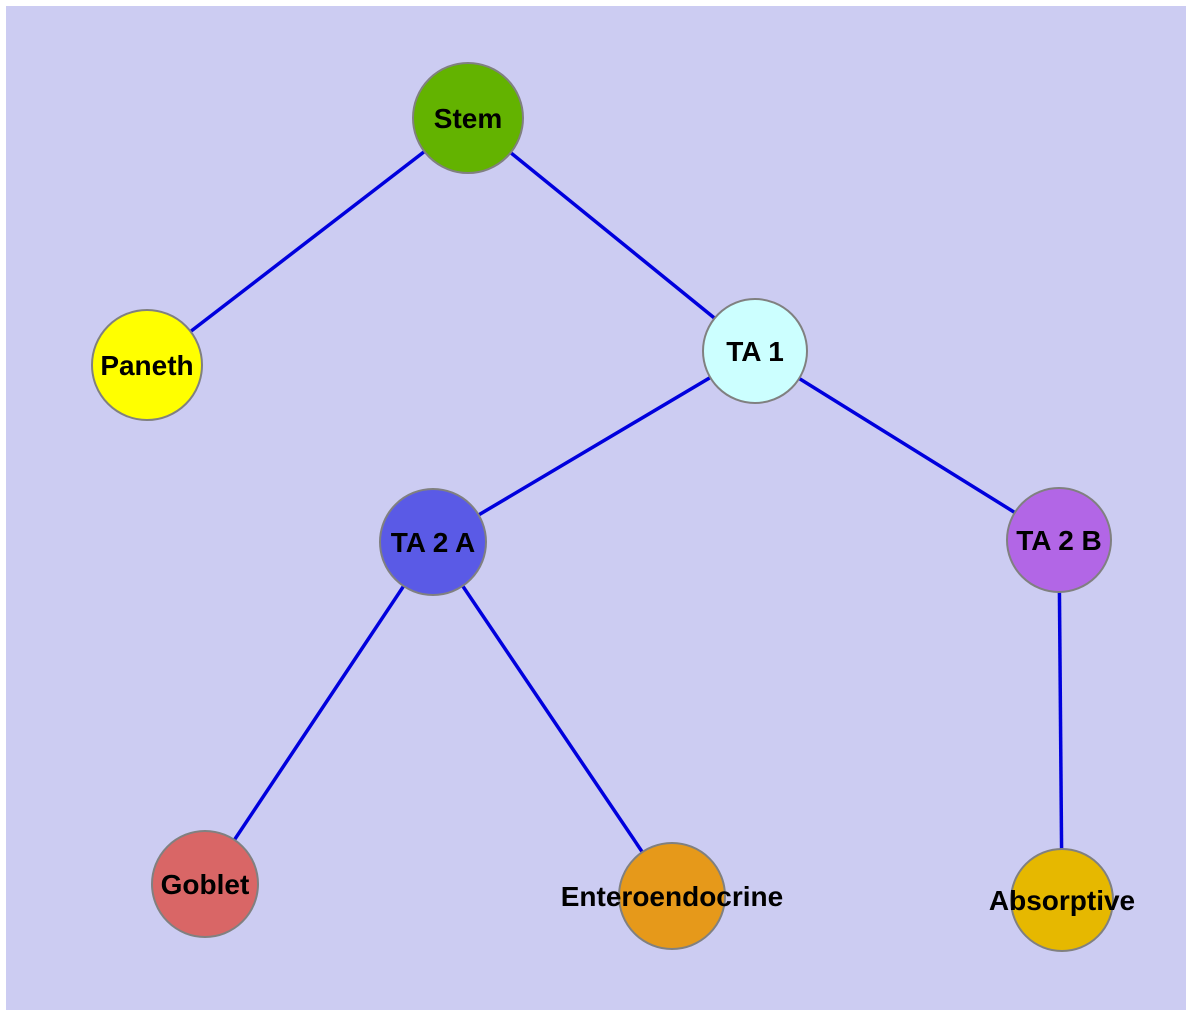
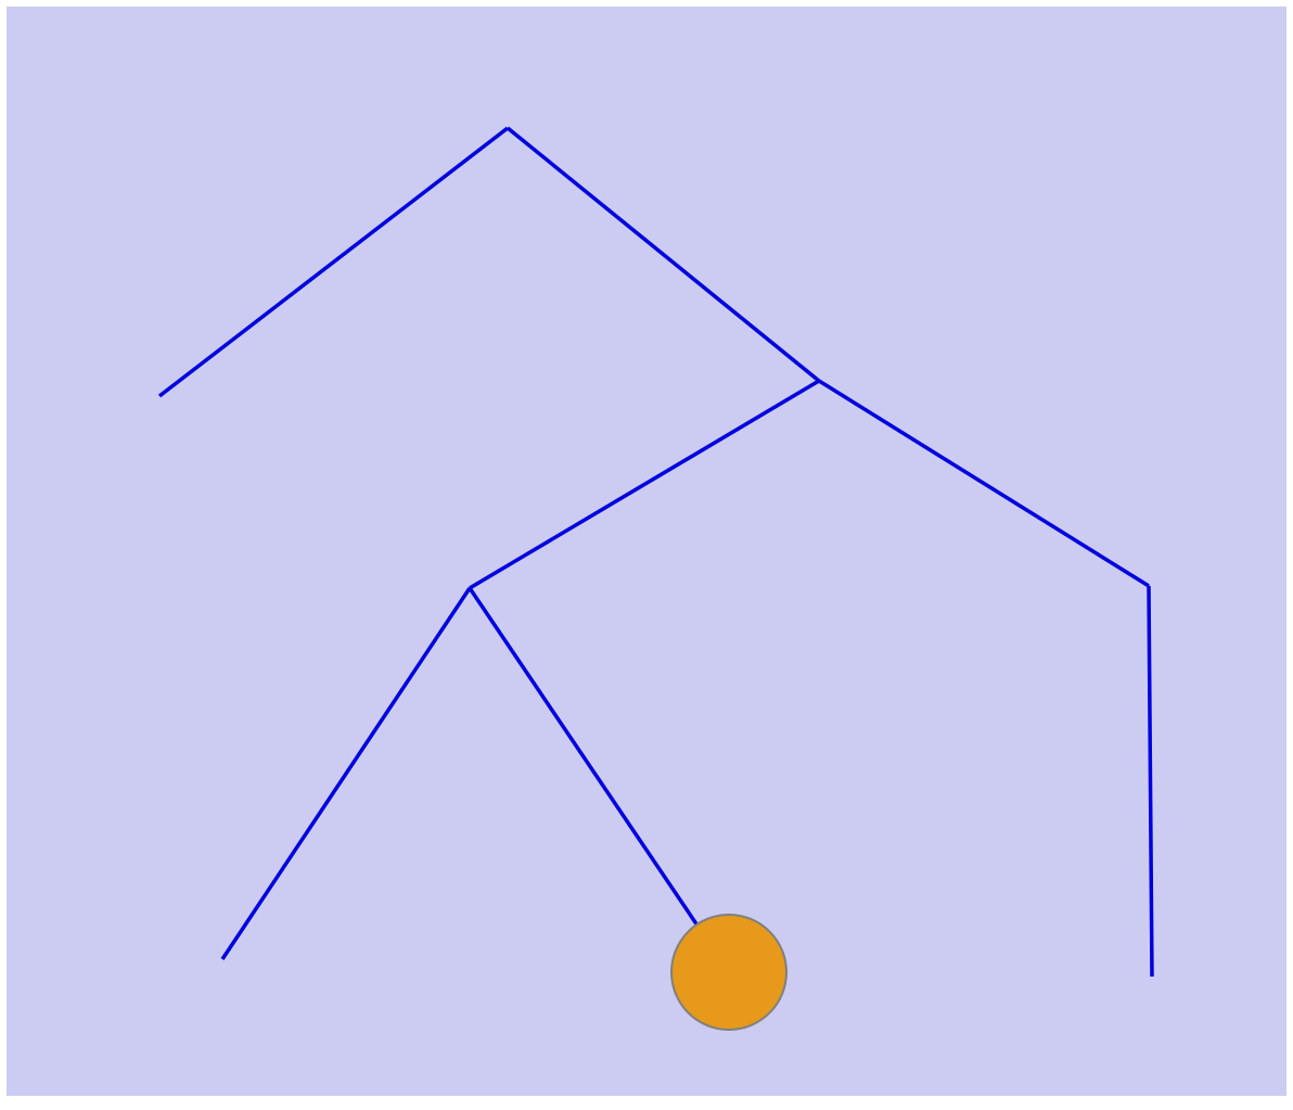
- Stem
- Paneth
- TA 1
- TA 2 A
- TA 2 B
- Goblet
- Enteroendocrine
- Absorptive
